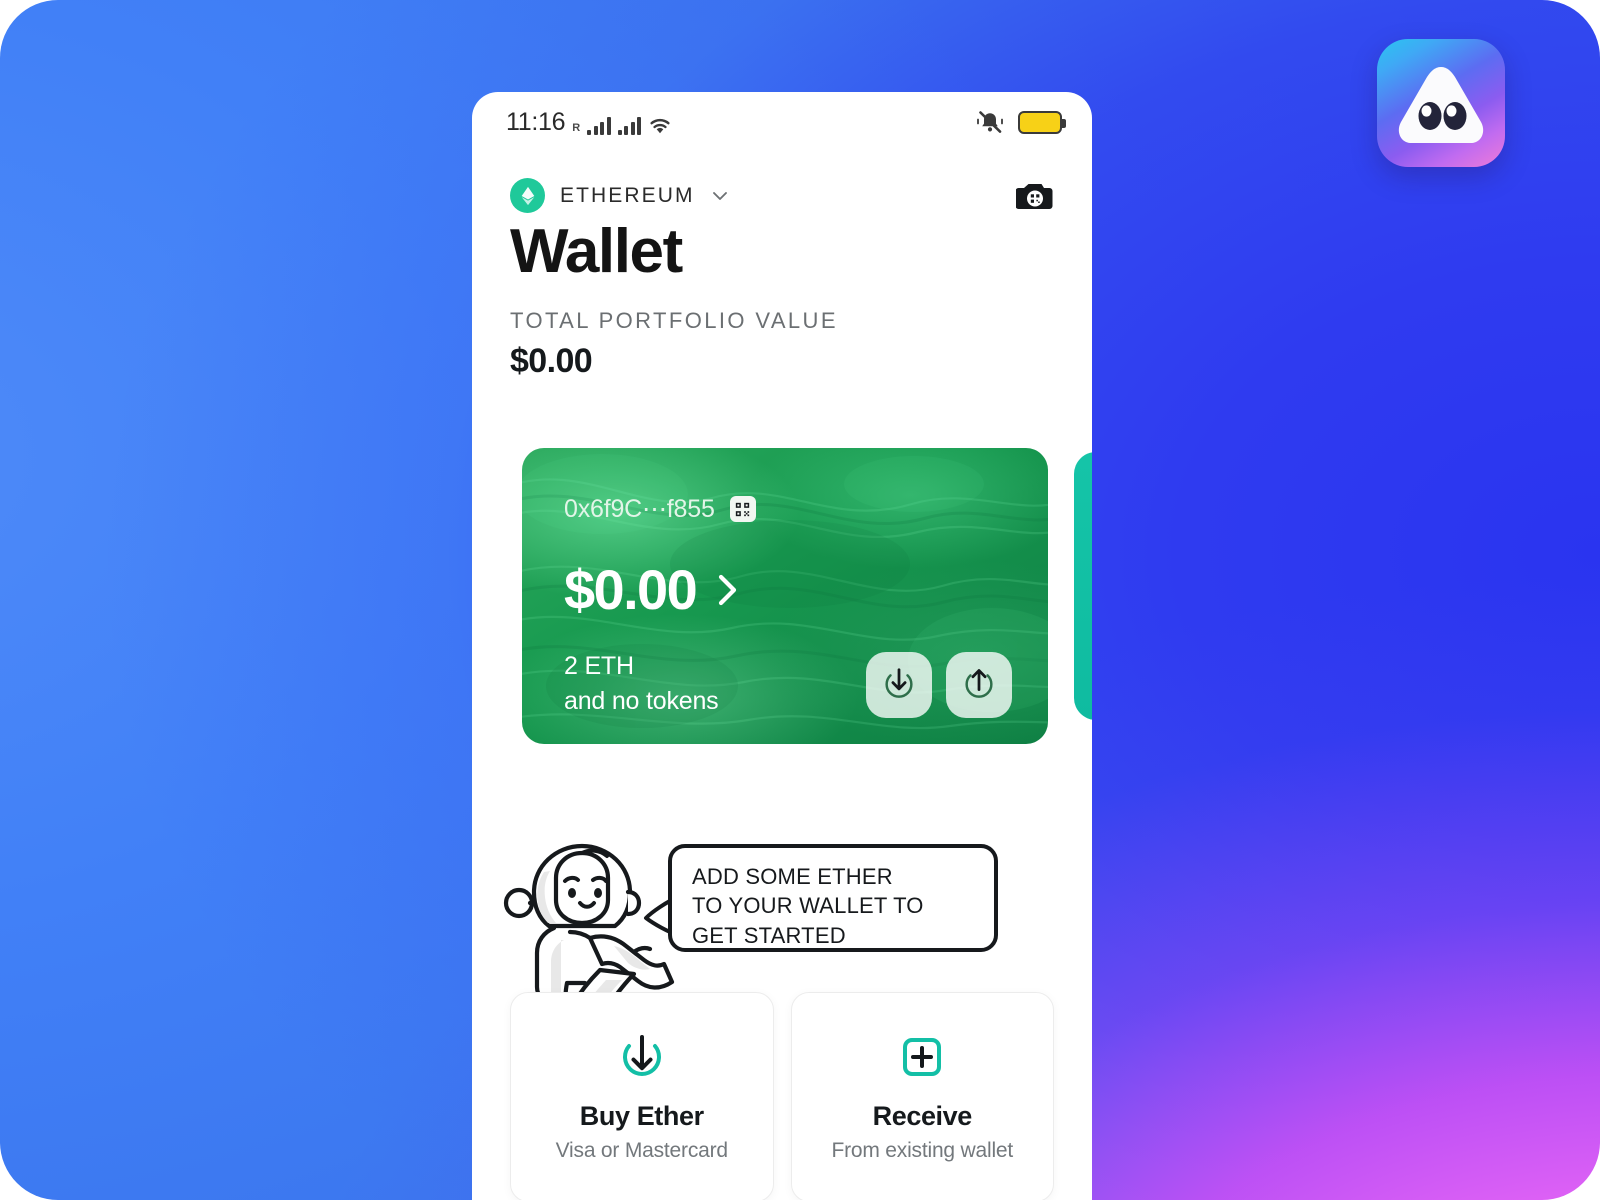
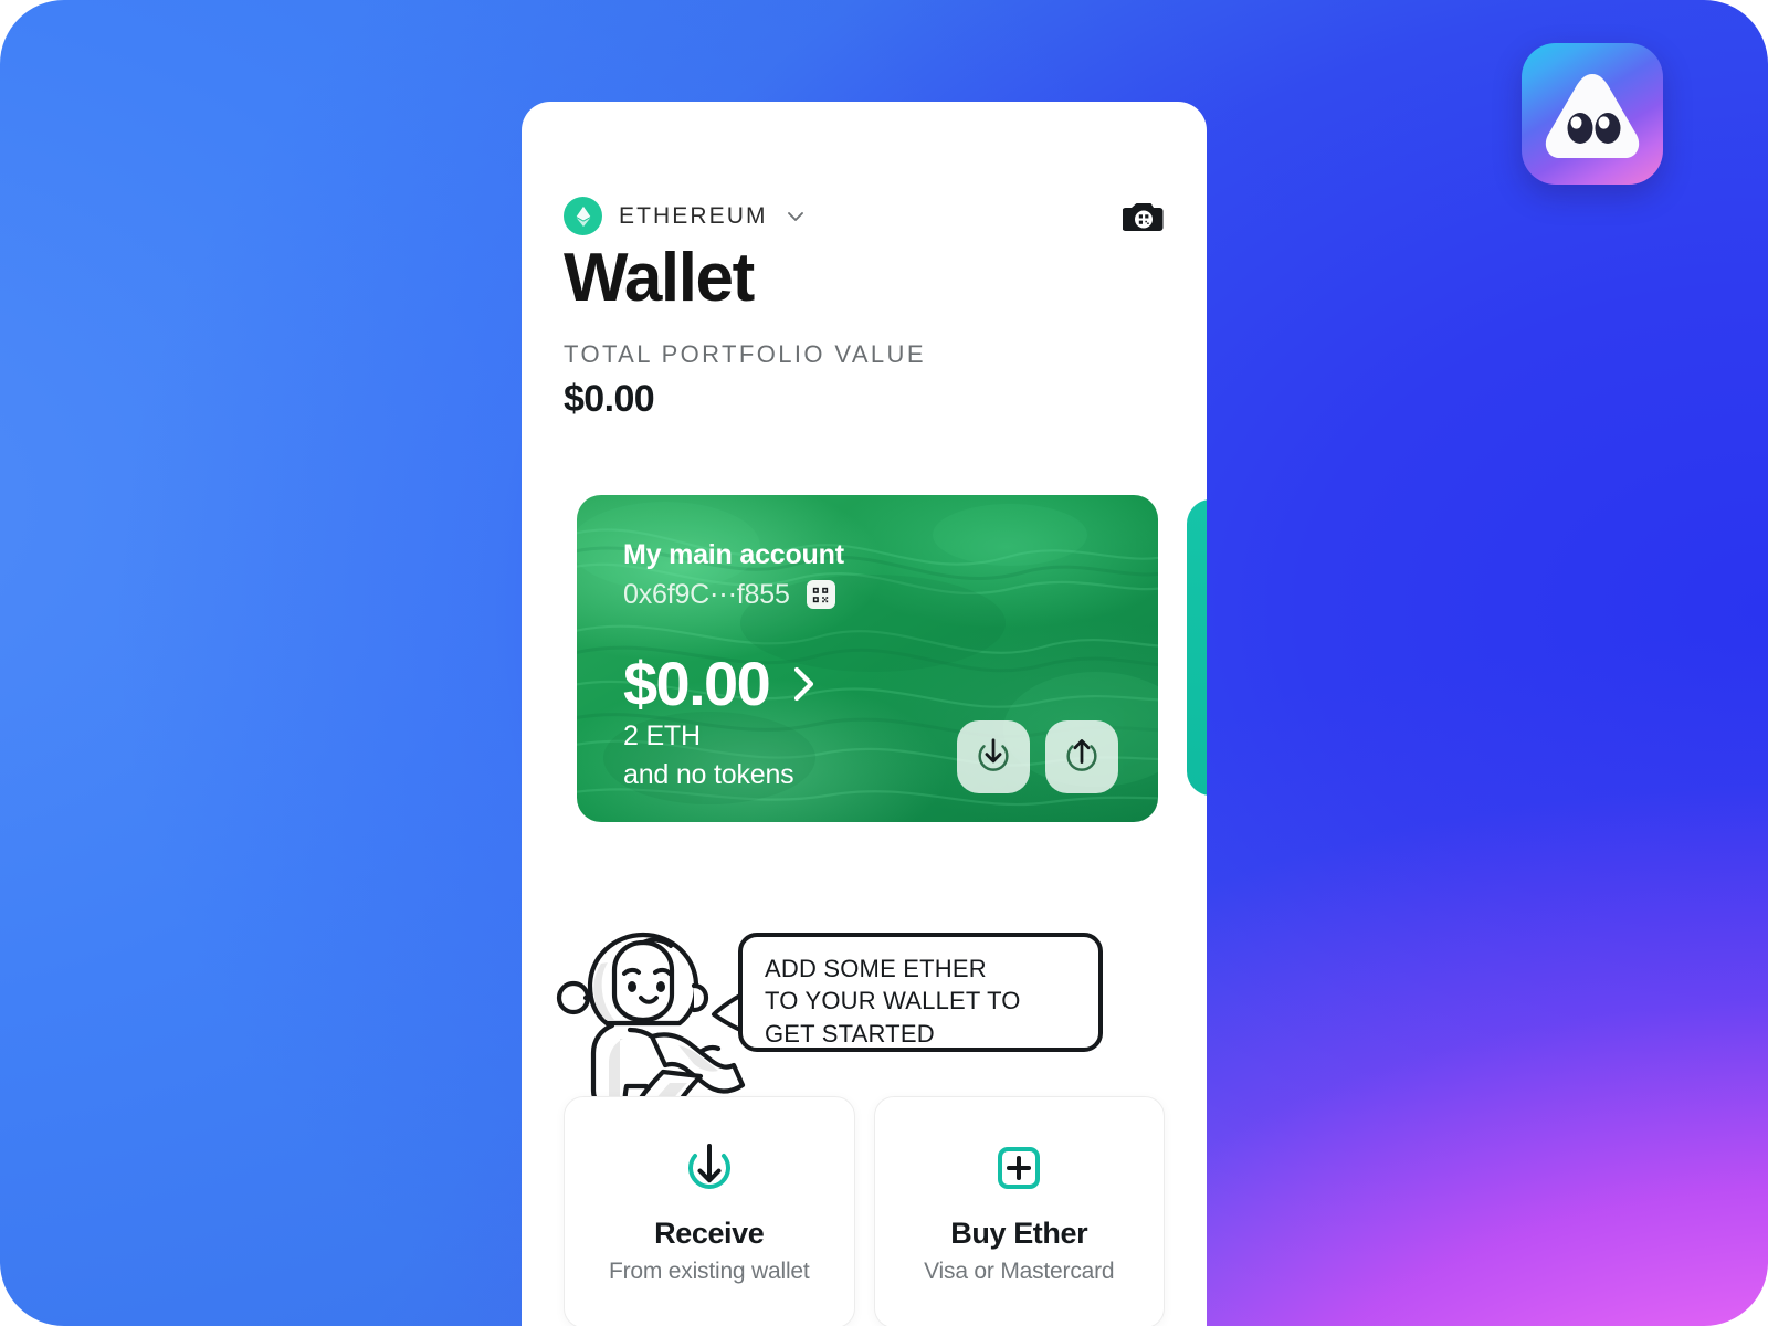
- 11:16
- R
  ETHEREUM
  Wallet
  TOTAL PORTFOLIO VALUE
  $0.00
+ My main account
  0x6f9C⋯f855
  $0.00
  2 ETH
  and no tokens
  ADD SOME ETHER
  TO YOUR WALLET TO
  GET STARTED
- Buy Ether
+ Receive
- Visa or Mastercard
+ From existing wallet
- Receive
+ Buy Ether
- From existing wallet
+ Visa or Mastercard
